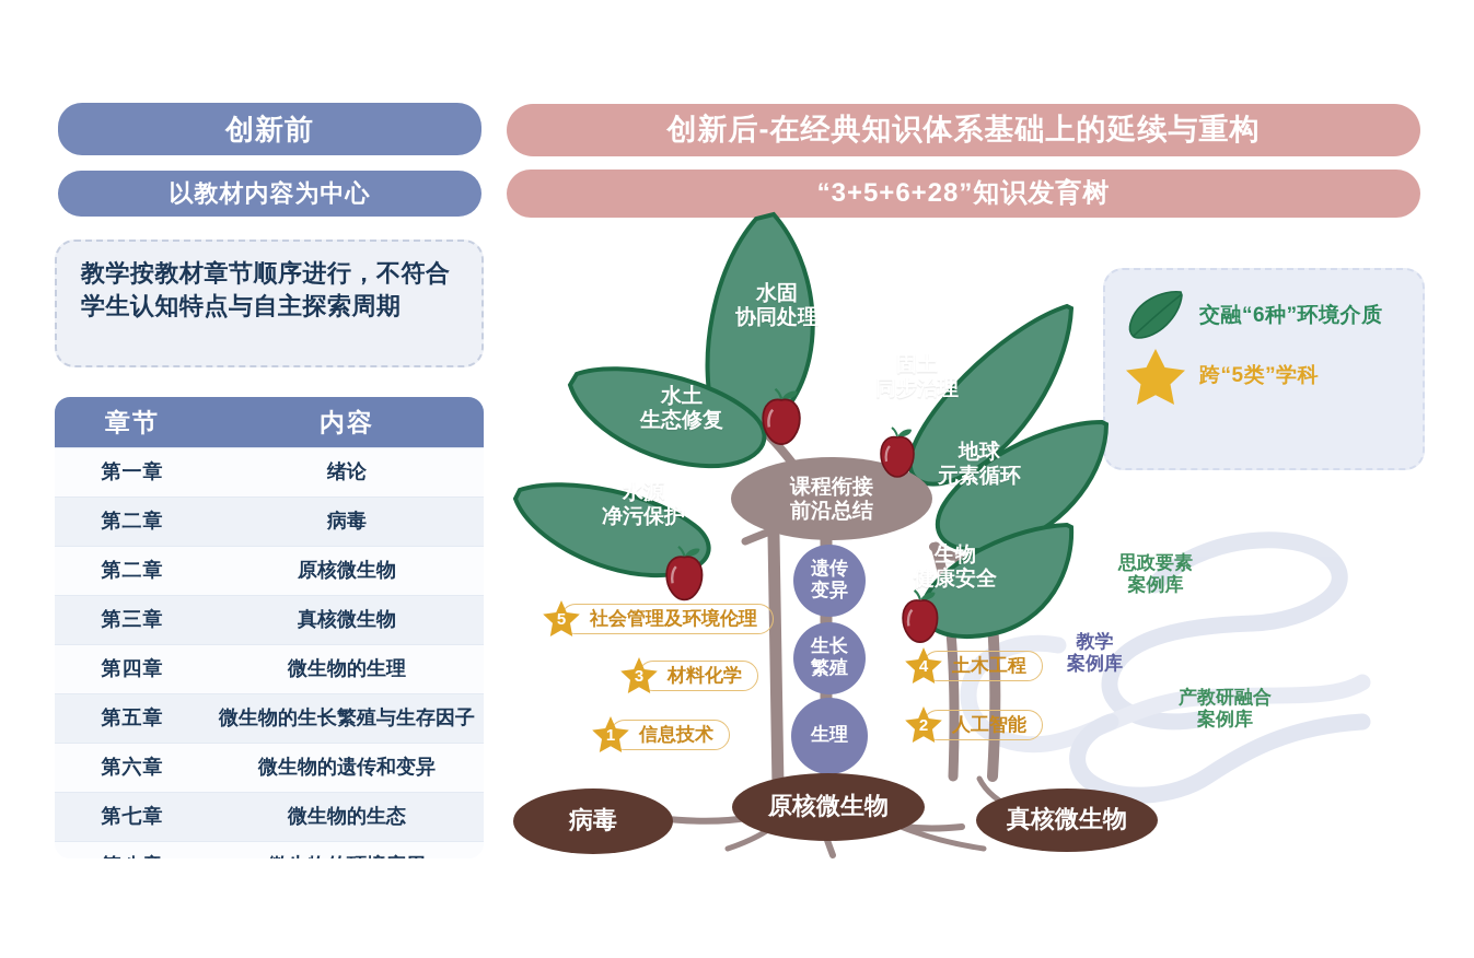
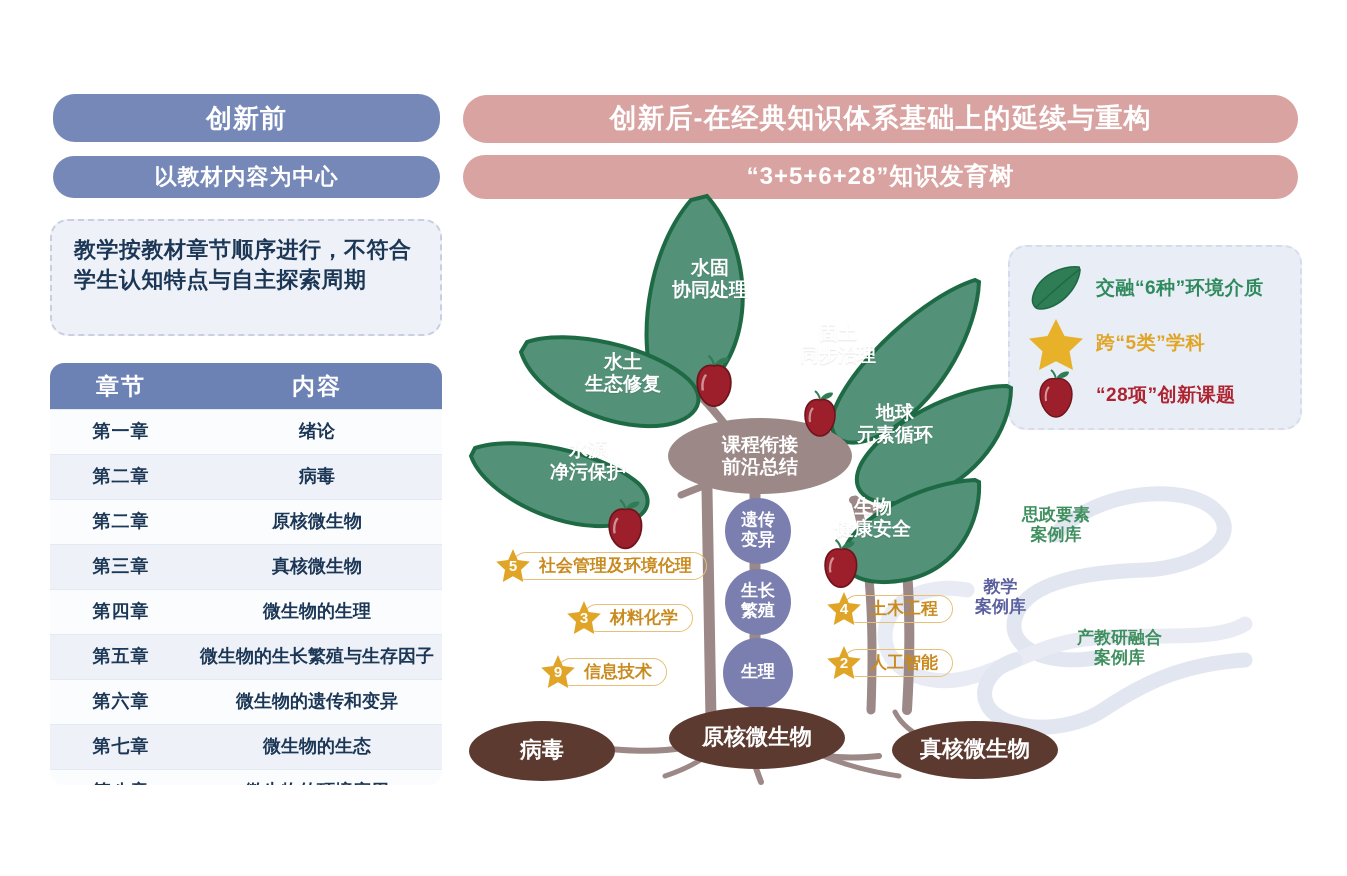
  创新前
  以教材内容为中心
  教学按教材章节顺序进行，不符合学生认知特点与自主探索周期
  章节	内容
  第一章	绪论
  第二章	病毒
  第二章	原核微生物
  第三章	真核微生物
  第四章	微生物的生理
  第五章	微生物的生长繁殖与生存因子
  第六章	微生物的遗传和变异
  第七章	微生物的生态
  创新后-在经典知识体系基础上的延续与重构
  “3+5+6+28”知识发育树
  交融“6种”环境介质
  跨“5类”学科
+ “28项”创新课题
  水固
  协同处理
  水土
  生态修复
  水源
  净污保护
  同步治理
  地球
  元素循环
  生物
  健康安全
  课程衔接
  前沿总结
  遗传
  变异
  生长
  繁殖
  生理
  病毒
  原核微生物
  真核微生物
  5
  社会管理及环境伦理
  3
  材料化学
- 1
+ 9
  信息技术
  4
  土木工程
  2
  人工智能
  思政要素
  案例库
  教学
  案例库
  产教研融合
  案例库
